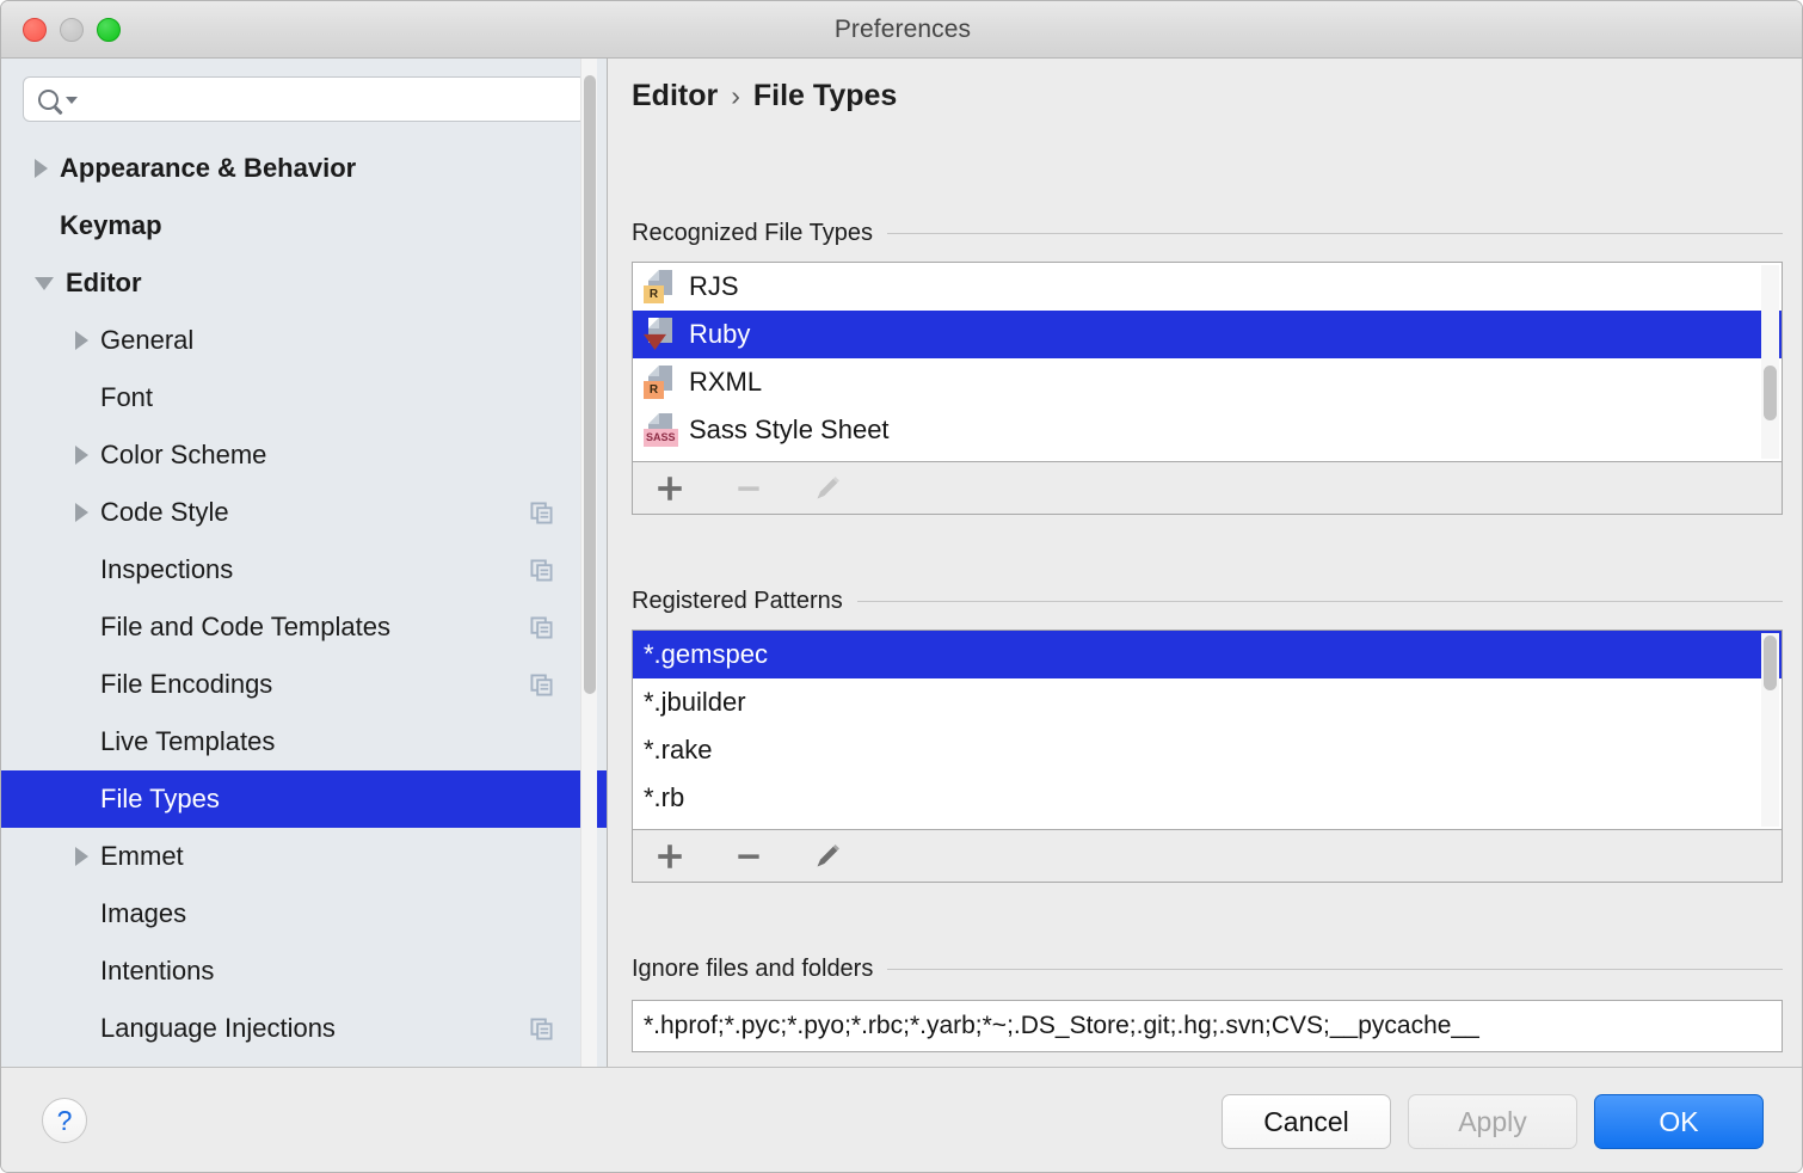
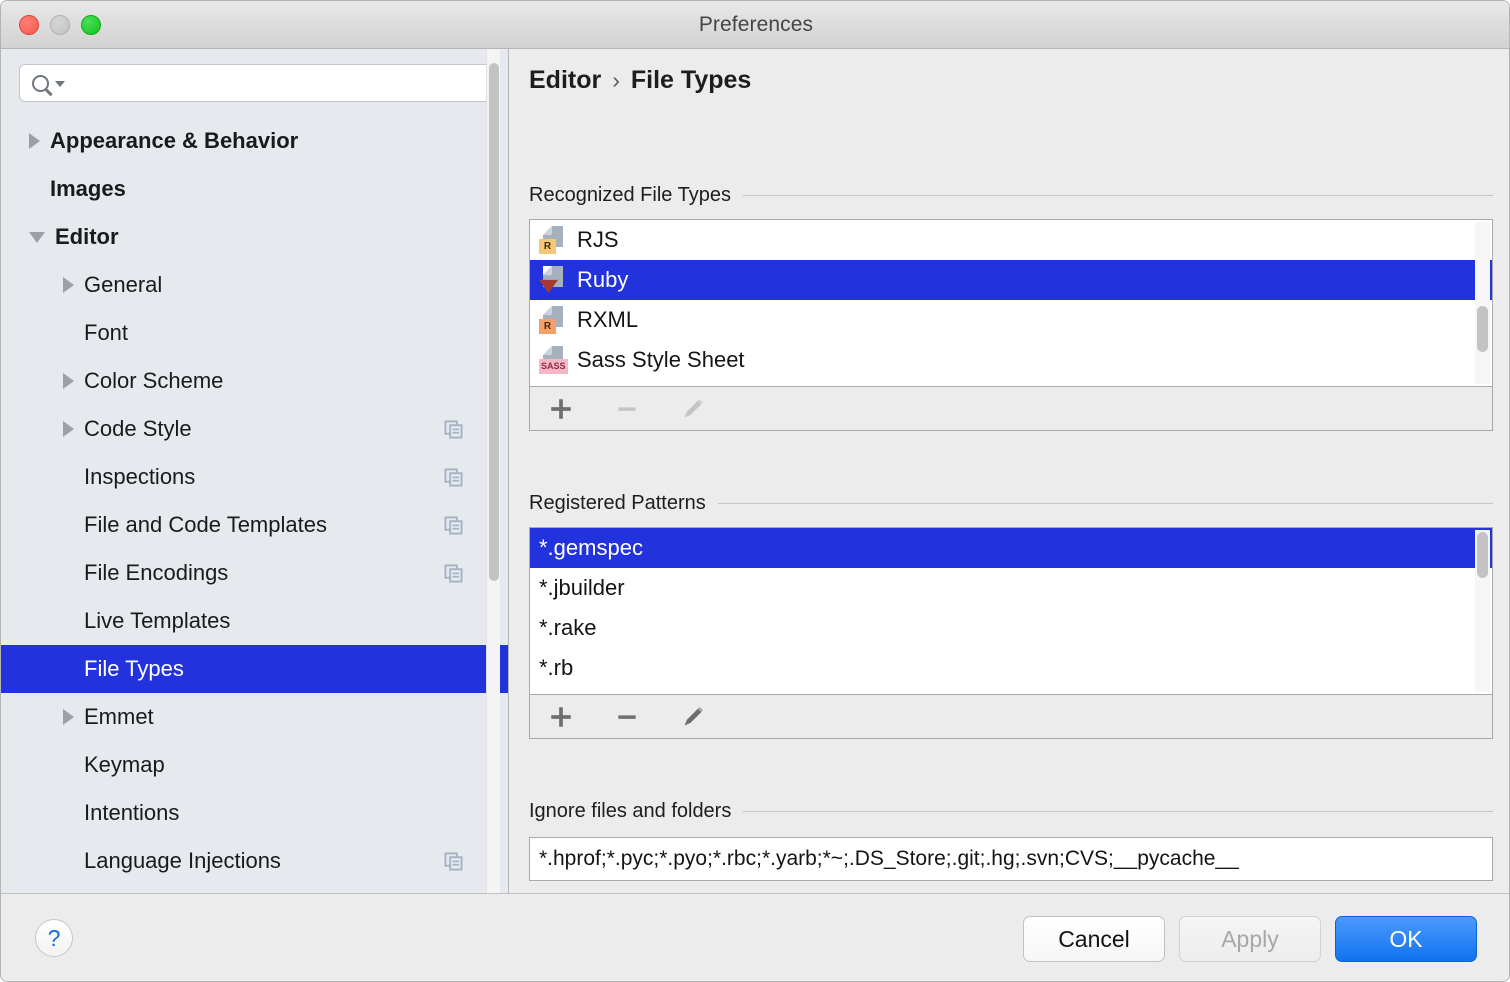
  Preferences
  Appearance & Behavior
- Keymap
+ Images
  Editor
  General
  Font
  Color Scheme
  Code Style
  Inspections
  File and Code Templates
  File Encodings
  Live Templates
  File Types
  Emmet
- Images
+ Keymap
  Intentions
  Language Injections
  Editor
  ›
  File Types
  Recognized File Types
  R
  RJS
  Ruby
  R
  RXML
  SASS
  Sass Style Sheet
  Registered Patterns
  *.gemspec
  *.jbuilder
  *.rake
  *.rb
  Ignore files and folders
  *.hprof;*.pyc;*.pyo;*.rbc;*.yarb;*~;.DS_Store;.git;.hg;.svn;CVS;__pycache__
  ?
  Cancel
  Apply
  OK
